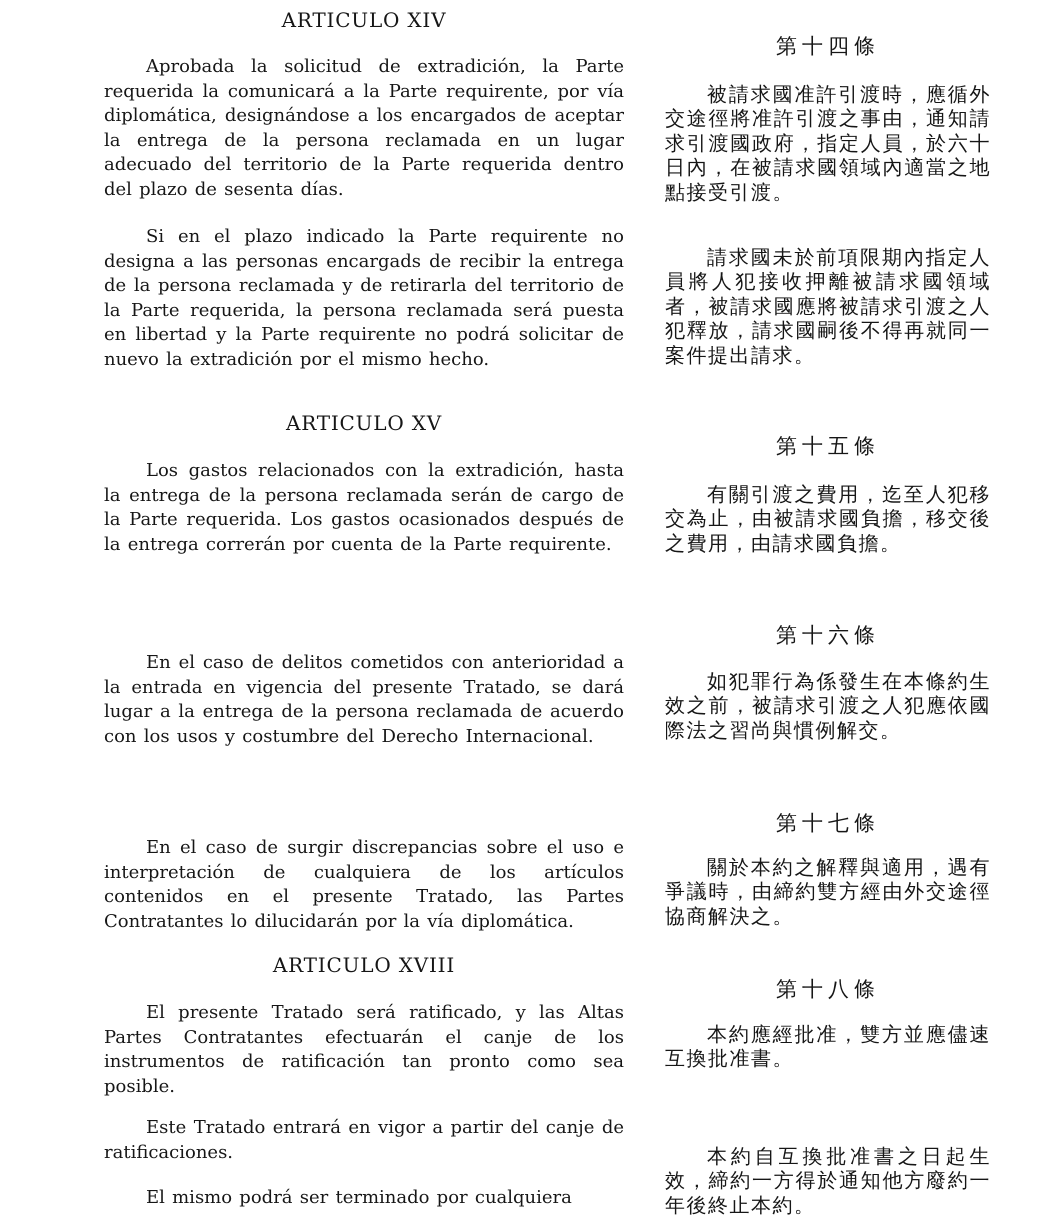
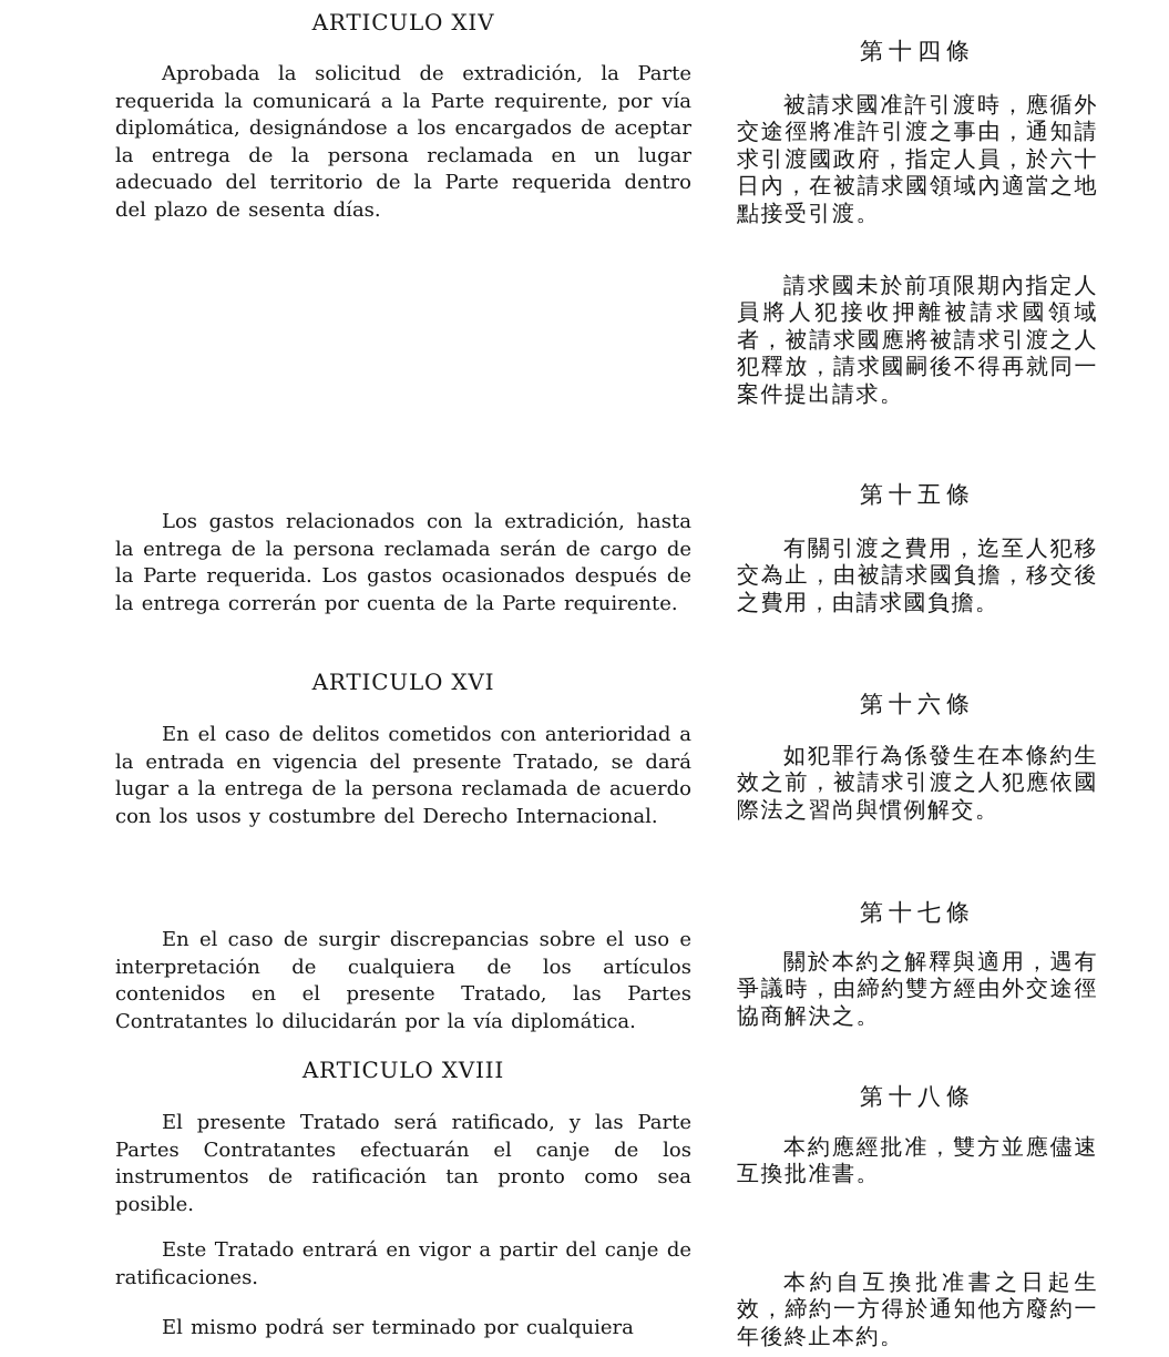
  ARTICULO XIV
  Aprobada la solicitud de extradición, la Parte requerida la comunicará a la Parte requirente, por vía diplomática, designándose a los encargados de aceptar la entrega de la persona reclamada en un lugar adecuado del territorio de la Parte requerida dentro del plazo de sesenta días.
- Si en el plazo indicado la Parte requirente no designa a las personas encargads de recibir la entrega de la persona reclamada y de retirarla del territorio de la Parte requerida, la persona reclamada será puesta en libertad y la Parte requirente no podrá solicitar de nuevo la extradición por el mismo hecho.
- ARTICULO XV
  Los gastos relacionados con la extradición, hasta la entrega de la persona reclamada serán de cargo de la Parte requerida. Los gastos ocasionados después de la entrega correrán por cuenta de la Parte requirente.
+ ARTICULO XVI
  En el caso de delitos cometidos con anterioridad a la entrada en vigencia del presente Tratado, se dará lugar a la entrega de la persona reclamada de acuerdo con los usos y costumbre del Derecho Internacional.
  En el caso de surgir discrepancias sobre el uso e interpretación de cualquiera de los artículos contenidos en el presente Tratado, las Partes Contratantes lo dilucidarán por la vía diplomática.
  ARTICULO XVIII
- El presente Tratado será ratificado, y las Altas Partes Contratantes efectuarán el canje de los instrumentos de ratificación tan pronto como sea posible.
+ El presente Tratado será ratificado, y las Parte Partes Contratantes efectuarán el canje de los instrumentos de ratificación tan pronto como sea posible.
  Este Tratado entrará en vigor a partir del canje de ratificaciones.
  El mismo podrá ser terminado por cualquiera
  第十四條
  被請求國准許引渡時，應循外交途徑將准許引渡之事由，通知請求引渡國政府，指定人員，於六十日內，在被請求國領域內適當之地點接受引渡。
  請求國未於前項限期內指定人員將人犯接收押離被請求國領域者，被請求國應將被請求引渡之人犯釋放，請求國嗣後不得再就同一案件提出請求。
  第十五條
  有關引渡之費用，迄至人犯移交為止，由被請求國負擔，移交後之費用，由請求國負擔。
  第十六條
  如犯罪行為係發生在本條約生效之前，被請求引渡之人犯應依國際法之習尚與慣例解交。
  第十七條
  關於本約之解釋與適用，遇有爭議時，由締約雙方經由外交途徑協商解決之。
  第十八條
  本約應經批准，雙方並應儘速互換批准書。
  本約自互換批准書之日起生效，締約一方得於通知他方廢約一年後終止本約。
